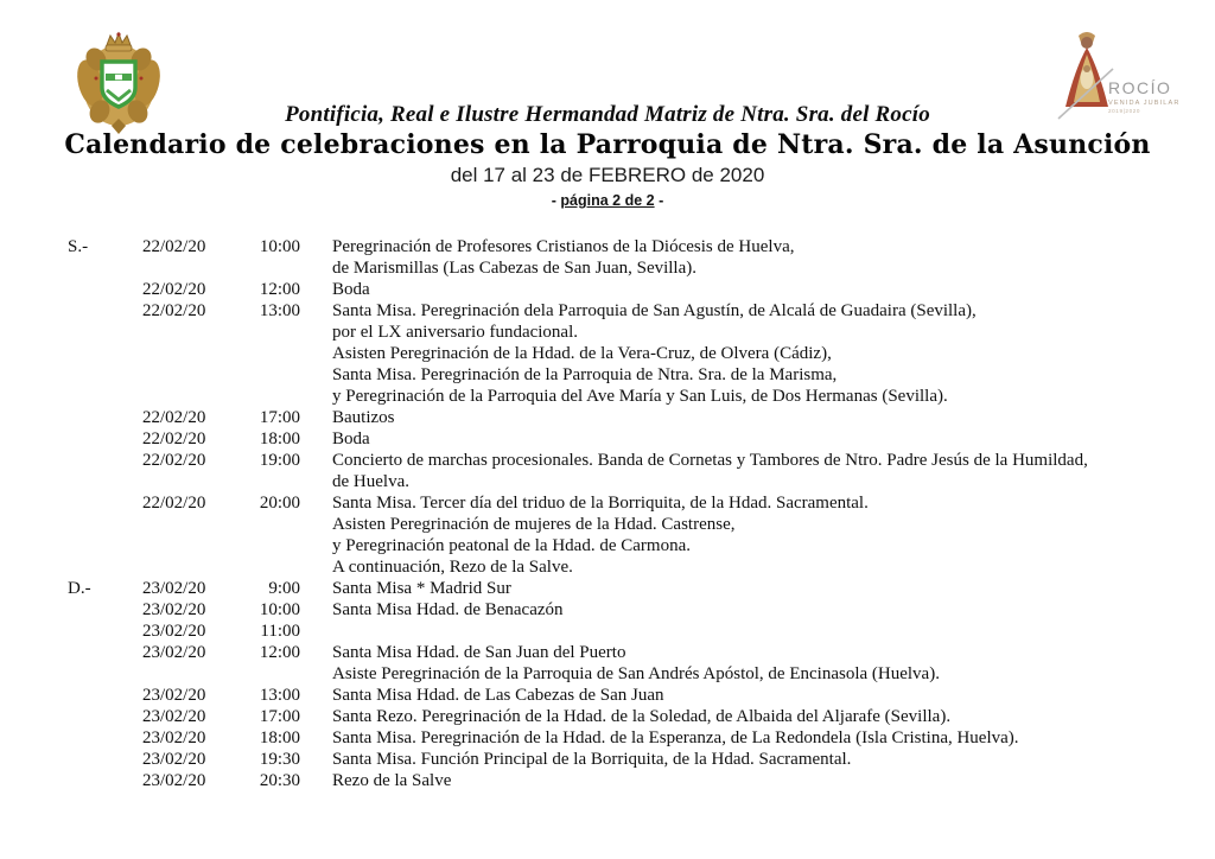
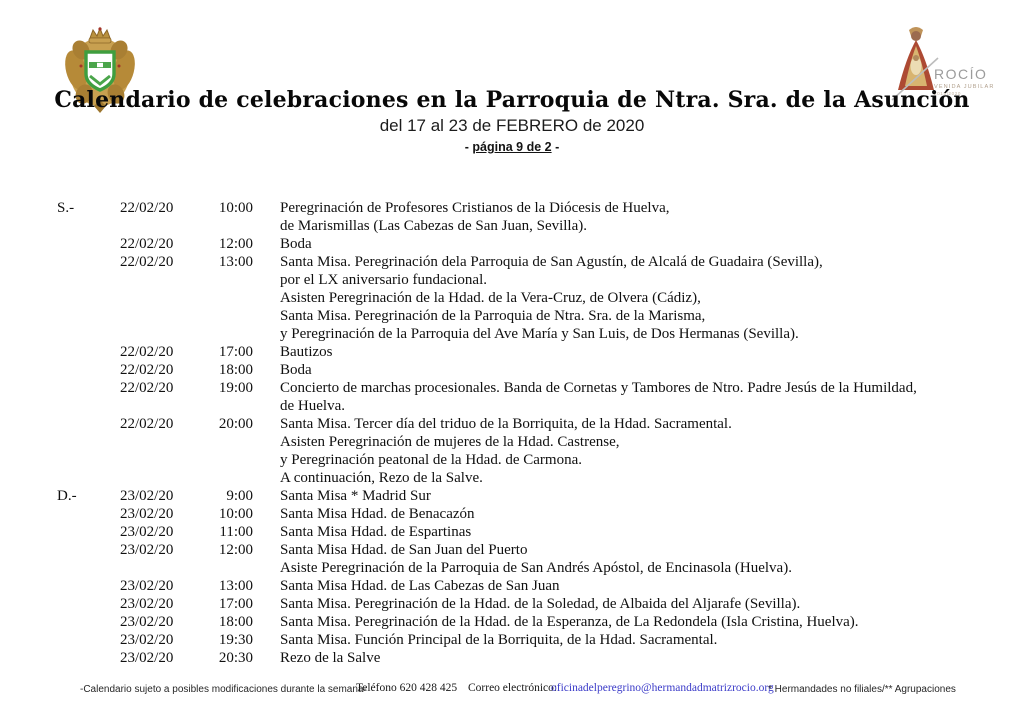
  ROCÍO
- Pontificia, Real e Ilustre Hermandad Matriz de Ntra. Sra. del Rocío
  Calendario de celebraciones en la Parroquia de Ntra. Sra. de la Asunción
  del 17 al 23 de FEBRERO de 2020
- - página 2 de 2 -
+ - página 9 de 2 -
  S.-
  22/02/20
  10:00
  Peregrinación de Profesores Cristianos de la Diócesis de Huelva,
  de Marismillas (Las Cabezas de San Juan, Sevilla).
  22/02/20
  12:00
  Boda
  22/02/20
  13:00
  Santa Misa. Peregrinación dela Parroquia de San Agustín, de Alcalá de Guadaira (Sevilla),
  por el LX aniversario fundacional.
  Asisten Peregrinación de la Hdad. de la Vera-Cruz, de Olvera (Cádiz),
  Santa Misa. Peregrinación de la Parroquia de Ntra. Sra. de la Marisma,
  y Peregrinación de la Parroquia del Ave María y San Luis, de Dos Hermanas (Sevilla).
  22/02/20
  17:00
  Bautizos
  22/02/20
  18:00
  Boda
  22/02/20
  19:00
  Concierto de marchas procesionales. Banda de Cornetas y Tambores de Ntro. Padre Jesús de la Humildad,
  de Huelva.
  22/02/20
  20:00
  Santa Misa. Tercer día del triduo de la Borriquita, de la Hdad. Sacramental.
  Asisten Peregrinación de mujeres de la Hdad. Castrense,
  y Peregrinación peatonal de la Hdad. de Carmona.
  A continuación, Rezo de la Salve.
  D.-
  23/02/20
  9:00
  Santa Misa * Madrid Sur
  23/02/20
  10:00
  Santa Misa Hdad. de Benacazón
  23/02/20
  11:00
+ Santa Misa Hdad. de Espartinas
  23/02/20
  12:00
  Santa Misa Hdad. de San Juan del Puerto
  Asiste Peregrinación de la Parroquia de San Andrés Apóstol, de Encinasola (Huelva).
  23/02/20
  13:00
  Santa Misa Hdad. de Las Cabezas de San Juan
  23/02/20
  17:00
- Santa Rezo. Peregrinación de la Hdad. de la Soledad, de Albaida del Aljarafe (Sevilla).
+ Santa Misa. Peregrinación de la Hdad. de la Soledad, de Albaida del Aljarafe (Sevilla).
  23/02/20
  18:00
  Santa Misa. Peregrinación de la Hdad. de la Esperanza, de La Redondela (Isla Cristina, Huelva).
  23/02/20
  19:30
  Santa Misa. Función Principal de la Borriquita, de la Hdad. Sacramental.
  23/02/20
  20:30
  Rezo de la Salve
+ -Calendario sujeto a posibles modificaciones durante la semana-
+ Teléfono 620 428 425
+ Correo electrónico:
+ oficinadelperegrino@hermandadmatrizrocio.org
+ * Hermandades no filiales/** Agrupaciones
